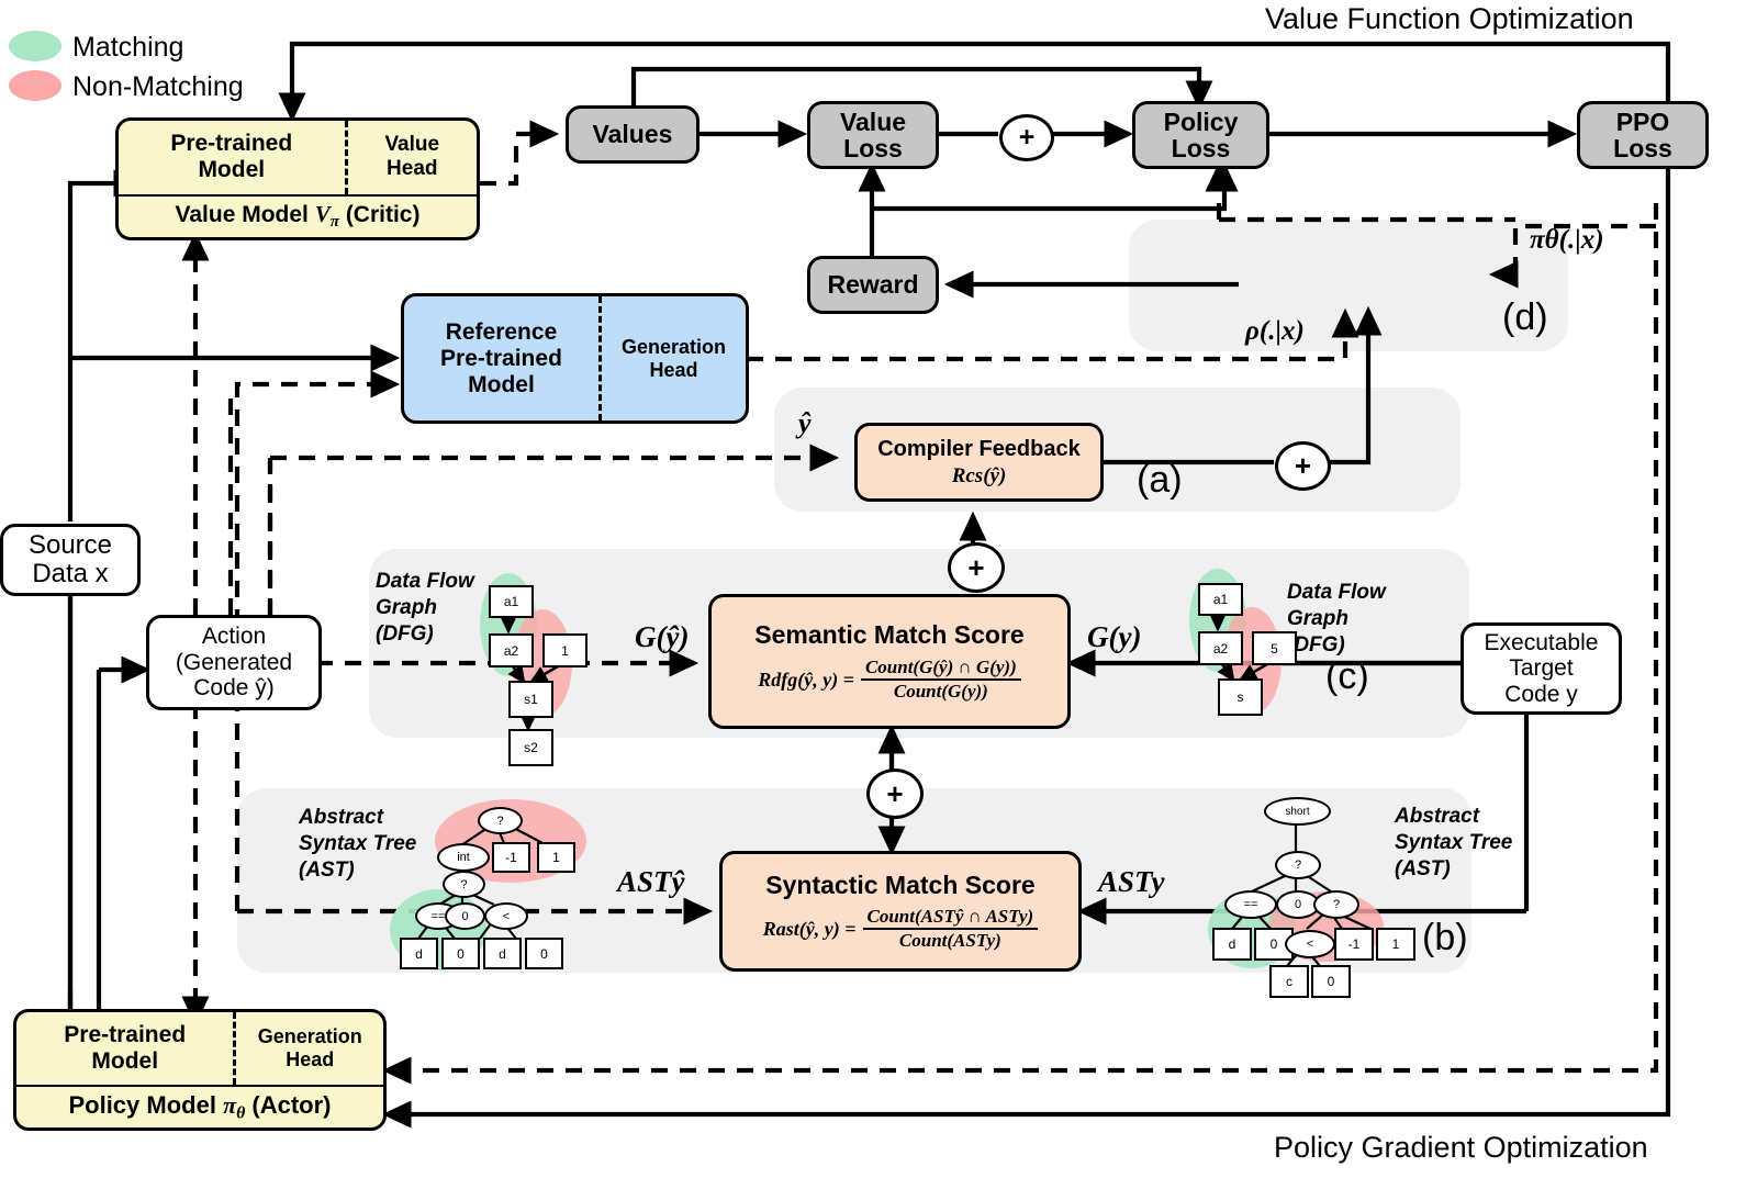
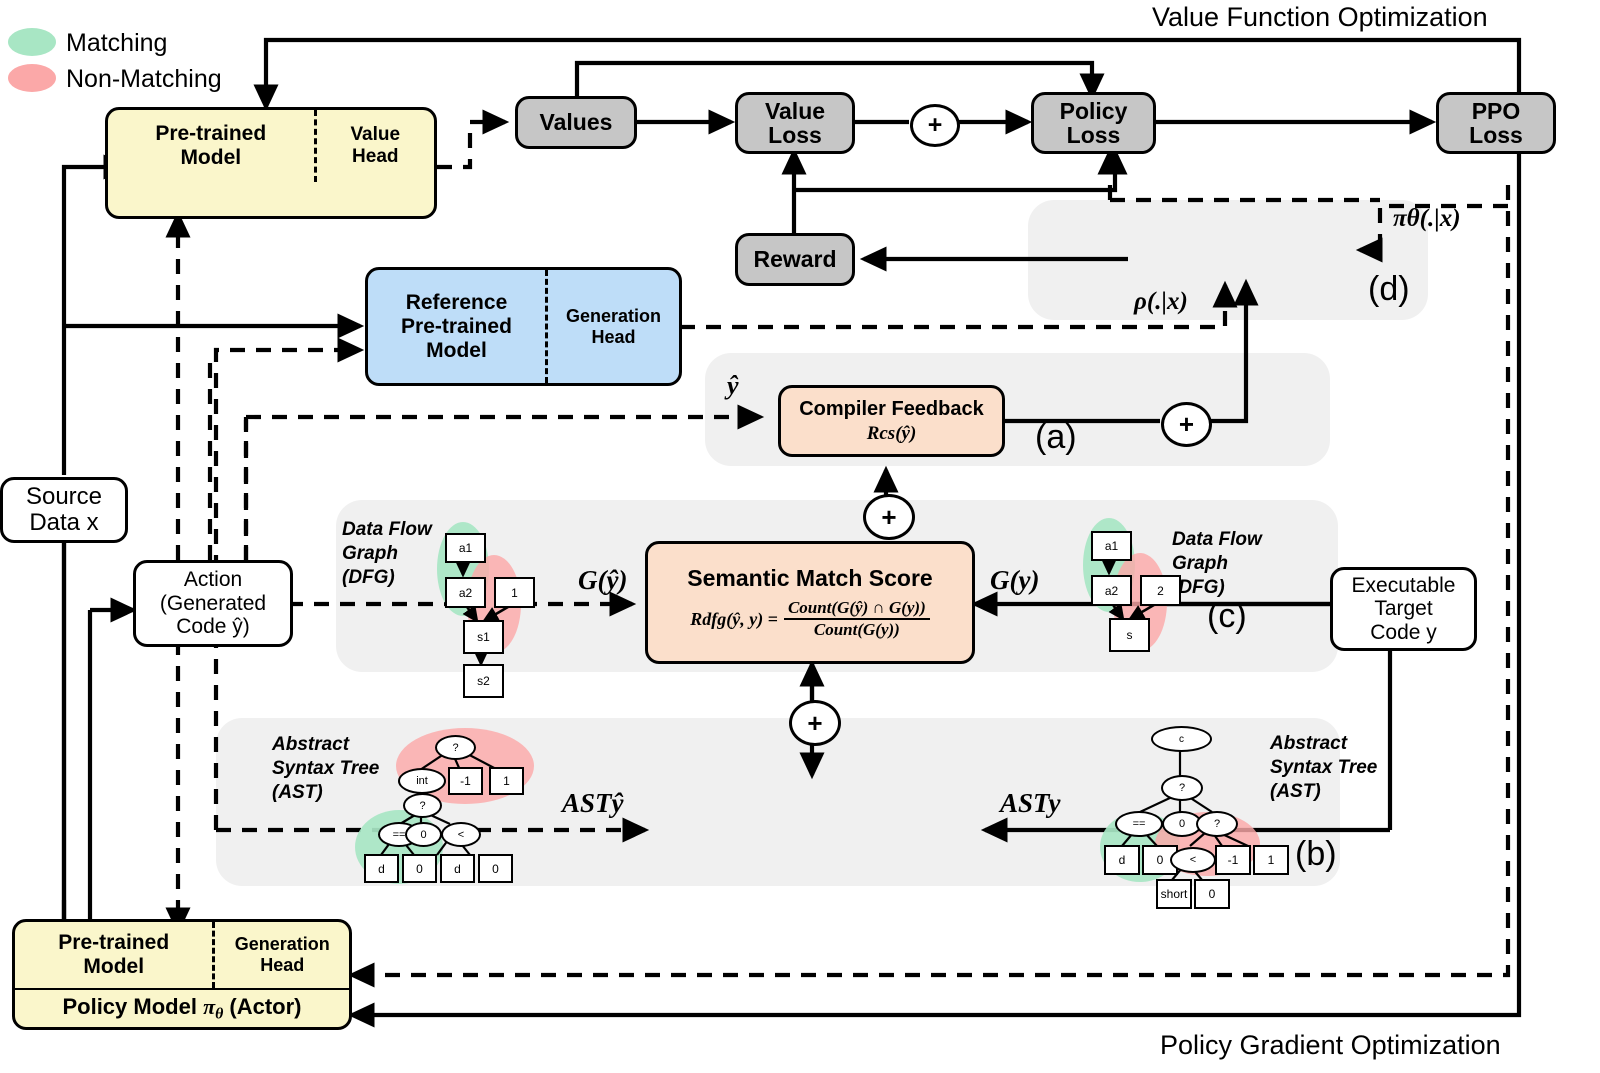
  Value Function Optimization
  Policy Gradient Optimization
  Matching
  Non-Matching
  Pre-trained
  Model
  Value
  Head
- Value Model Vπ (Critic)
  Reference
  Pre-trained
  Model
  Generation
  Head
  Pre-trained
  Model
  Generation
  Head
  Policy Model πθ (Actor)
  Values
  Value
  Loss
  Policy
  Loss
  PPO
  Loss
  Reward
  +
  πθ(.|x)
  ρ(.|x)
  (d)
  Compiler Feedback
  Rcs(ŷ)
  ŷ
  (a)
  +
  +
  +
  Semantic Match Score
  Rdfg(ŷ, y) =
  Count(G(ŷ) ∩ G(y))
  Count(G(y))
  G(ŷ)
  G(y)
  Data Flow
  Graph
  (DFG)
  Data Flow
  Graph
  DFG)
  (c)
  a1
  a2
  1
  s1
  s2
  a1
  a2
- 5
+ 2
  s
- Syntactic Match Score
- Rast(ŷ, y) =
- Count(ASTŷ ∩ ASTy)
- Count(ASTy)
  ASTŷ
  ASTy
  Abstract
  Syntax Tree
  (AST)
  Abstract
  Syntax Tree
  (AST)
  (b)
  ?
  int
  -1
  1
  ?
  ==
  0
  <
  d
  0
  d
  0
- short
+ c
  ?
  ==
  0
  ?
  d
  0
  <
  -1
  1
- c
+ short
  0
  Source
  Data x
  Action
  (Generated
  Code ŷ)
  Executable
  Target
  Code y
